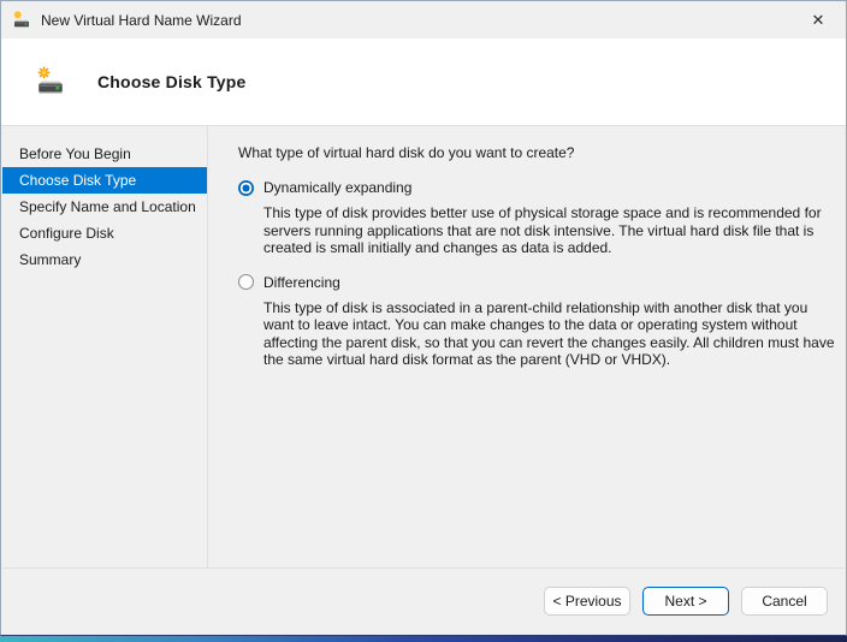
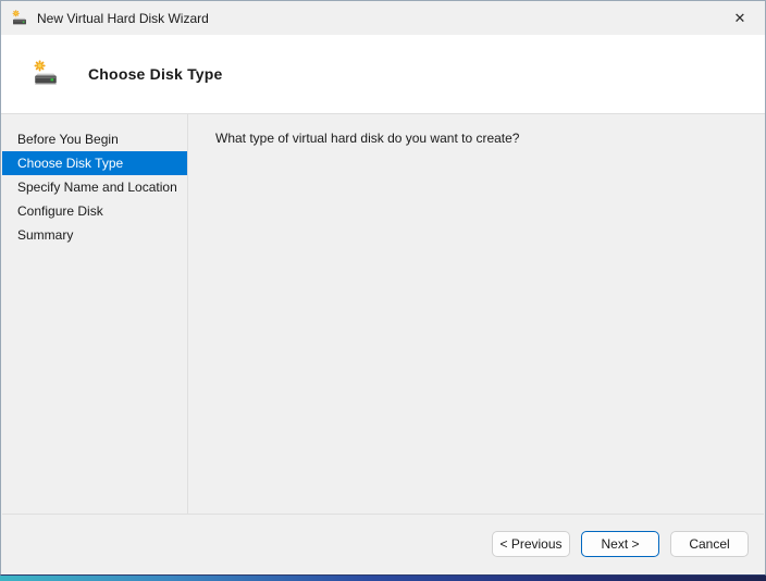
- New Virtual Hard Name Wizard
+ New Virtual Hard Disk Wizard
  ✕
  Choose Disk Type
  Before You Begin
  Choose Disk Type
  Specify Name and Location
  Configure Disk
  Summary
  What type of virtual hard disk do you want to create?
- Dynamically expanding
- This type of disk provides better use of physical storage space and is recommended for servers running applications that are not disk intensive. The virtual hard disk file that is created is small initially and changes as data is added.
- Differencing
- This type of disk is associated in a parent-child relationship with another disk that you want to leave intact. You can make changes to the data or operating system without affecting the parent disk, so that you can revert the changes easily. All children must have the same virtual hard disk format as the parent (VHD or VHDX).
  < Previous
  Next >
  Cancel
